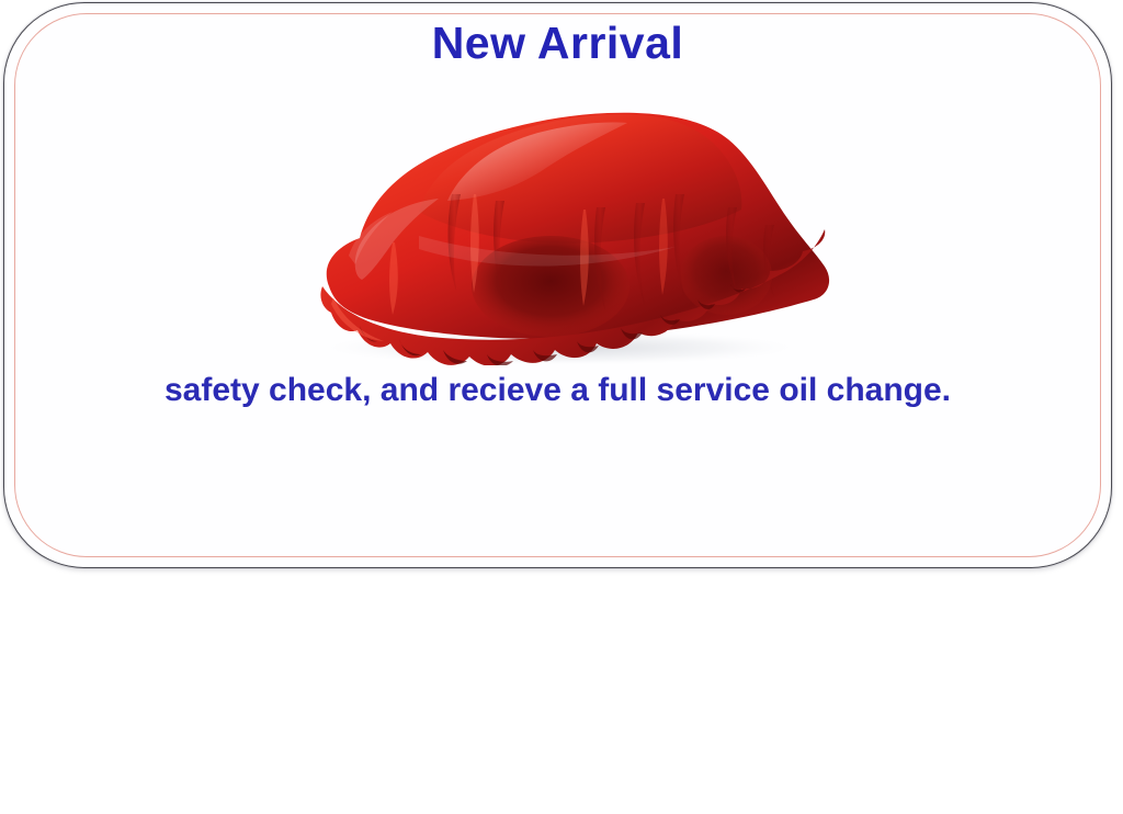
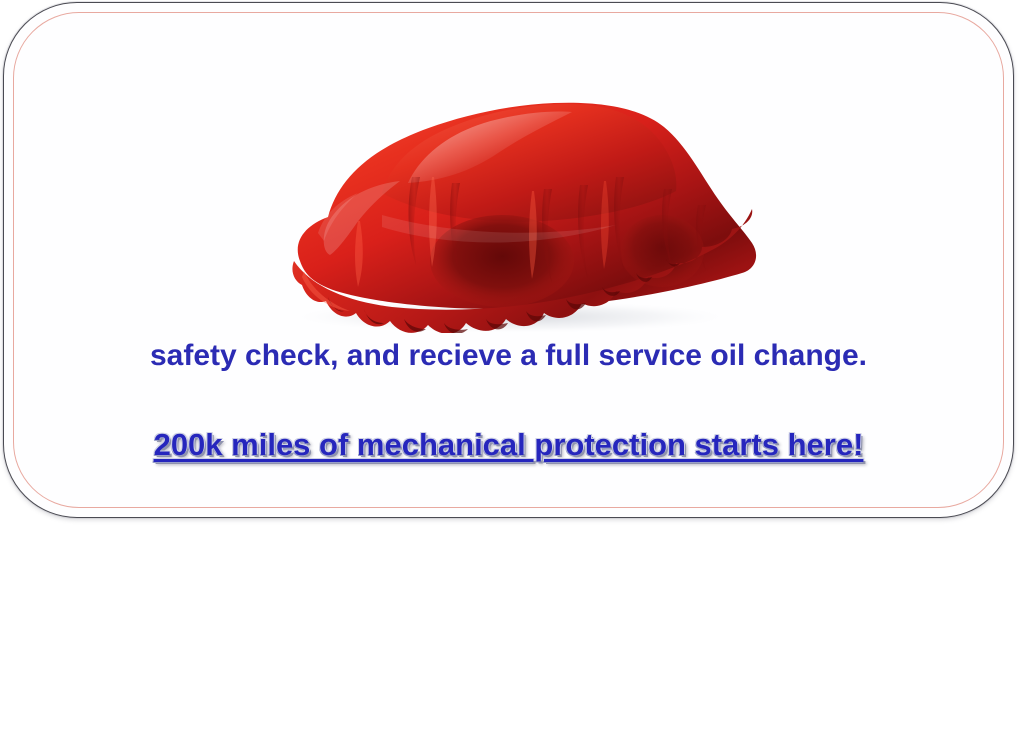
- New Arrival
  safety check, and recieve a full service oil change.
+ 200k miles of mechanical protection starts here!
